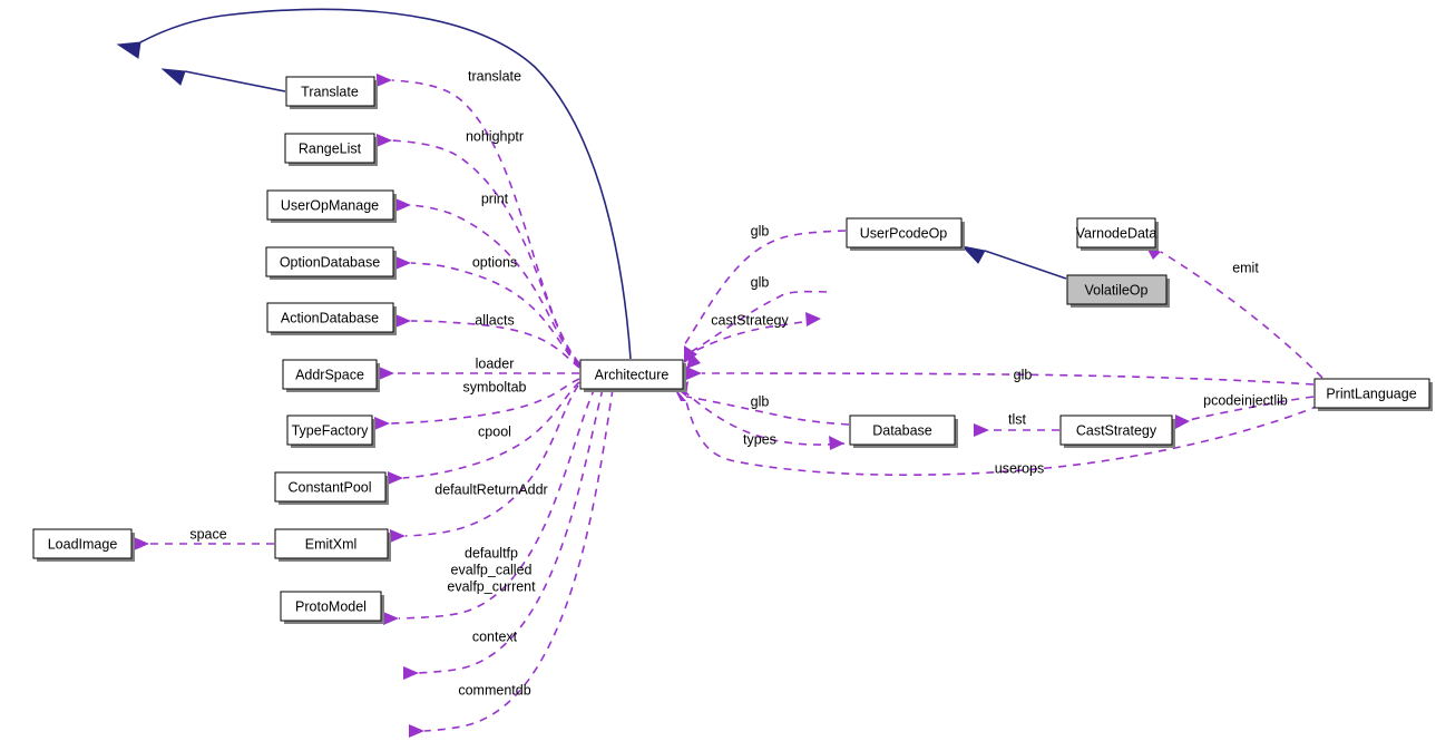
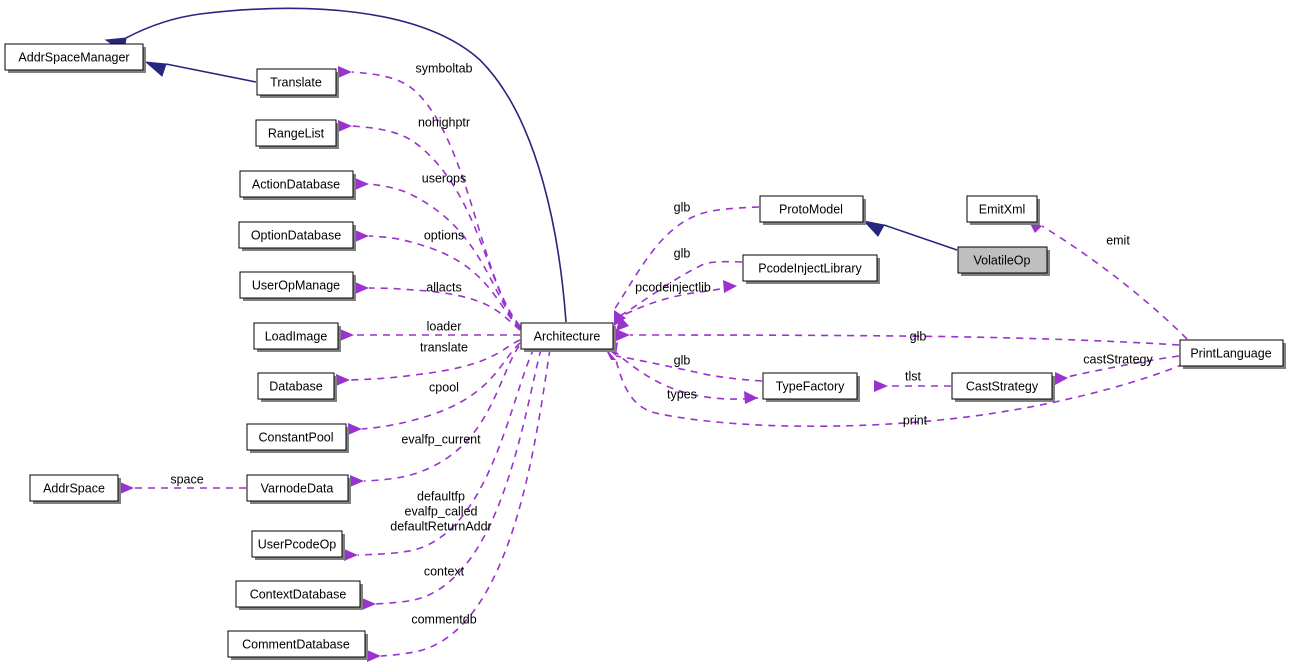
+ AddrSpaceManager
  Translate
  RangeList
- UserOpManage
+ ActionDatabase
  OptionDatabase
- ActionDatabase
+ UserOpManage
- AddrSpace
+ LoadImage
- TypeFactory
+ Database
  ConstantPool
- LoadImage
+ AddrSpace
- EmitXml
+ VarnodeData
- ProtoModel
+ UserPcodeOp
+ ContextDatabase
+ CommentDatabase
  Architecture
- UserPcodeOp
+ ProtoModel
+ PcodeInjectLibrary
- Database
+ TypeFactory
- VarnodeData
+ EmitXml
  VolatileOp
  CastStrategy
  PrintLanguage
- translate
+ symboltab
  nohighptr
- print
+ userops
  options
  allacts
  loader
- symboltab
+ translate
  cpool
- defaultReturnAddr
+ evalfp_current
  space
  defaultfp
  evalfp_called
- evalfp_current
+ defaultReturnAddr
  context
  commentdb
  glb
  glb
- castStrategy
+ pcodeinjectlib
  glb
  types
  glb
  tlst
- pcodeinjectlib
+ castStrategy
- userops
+ print
  emit
